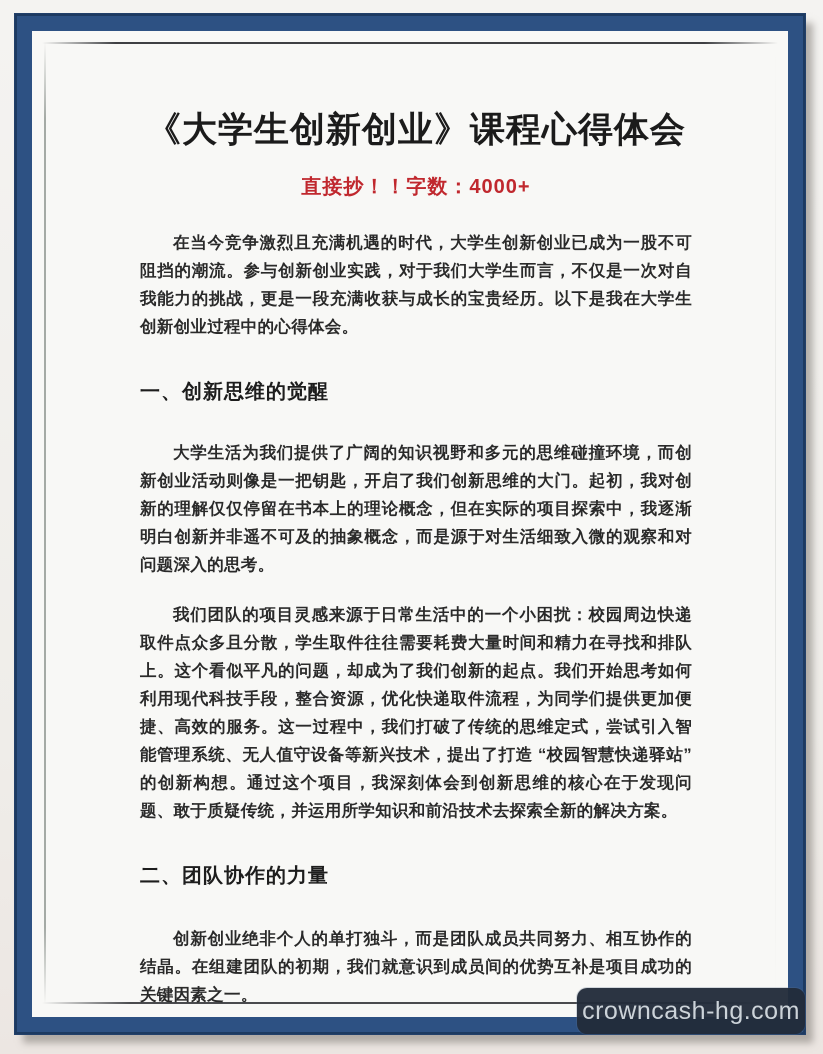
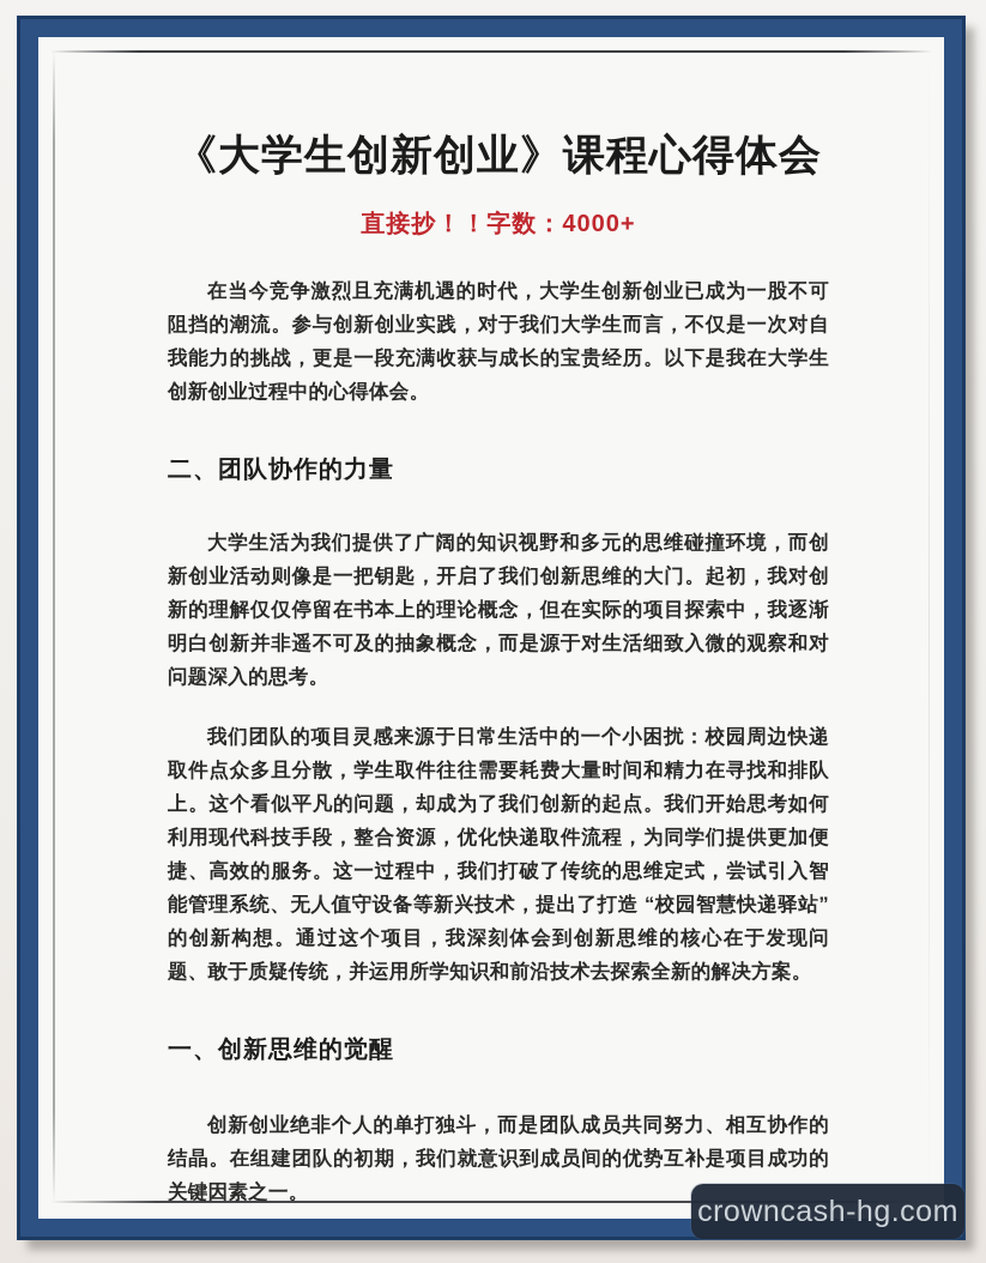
  《大学生创新创业》课程心得体会
  直接抄！！字数：4000+
  在当今竞争激烈且充满机遇的时代，大学生创新创业已成为一股不可阻挡的潮流。参与创新创业实践，对于我们大学生而言，不仅是一次对自我能力的挑战，更是一段充满收获与成长的宝贵经历。以下是我在大学生创新创业过程中的心得体会。
- 一、创新思维的觉醒
+ 二、团队协作的力量
  大学生活为我们提供了广阔的知识视野和多元的思维碰撞环境，而创新创业活动则像是一把钥匙，开启了我们创新思维的大门。起初，我对创新的理解仅仅停留在书本上的理论概念，但在实际的项目探索中，我逐渐明白创新并非遥不可及的抽象概念，而是源于对生活细致入微的观察和对问题深入的思考。
  我们团队的项目灵感来源于日常生活中的一个小困扰：校园周边快递取件点众多且分散，学生取件往往需要耗费大量时间和精力在寻找和排队上。这个看似平凡的问题，却成为了我们创新的起点。我们开始思考如何利用现代科技手段，整合资源，优化快递取件流程，为同学们提供更加便捷、高效的服务。这一过程中，我们打破了传统的思维定式，尝试引入智能管理系统、无人值守设备等新兴技术，提出了打造 “校园智慧快递驿站” 的创新构想。通过这个项目，我深刻体会到创新思维的核心在于发现问题、敢于质疑传统，并运用所学知识和前沿技术去探索全新的解决方案。
- 二、团队协作的力量
+ 一、创新思维的觉醒
  创新创业绝非个人的单打独斗，而是团队成员共同努力、相互协作的结晶。在组建团队的初期，我们就意识到成员间的优势互补是项目成功的关键因素之一。
  crowncash-hg.com
